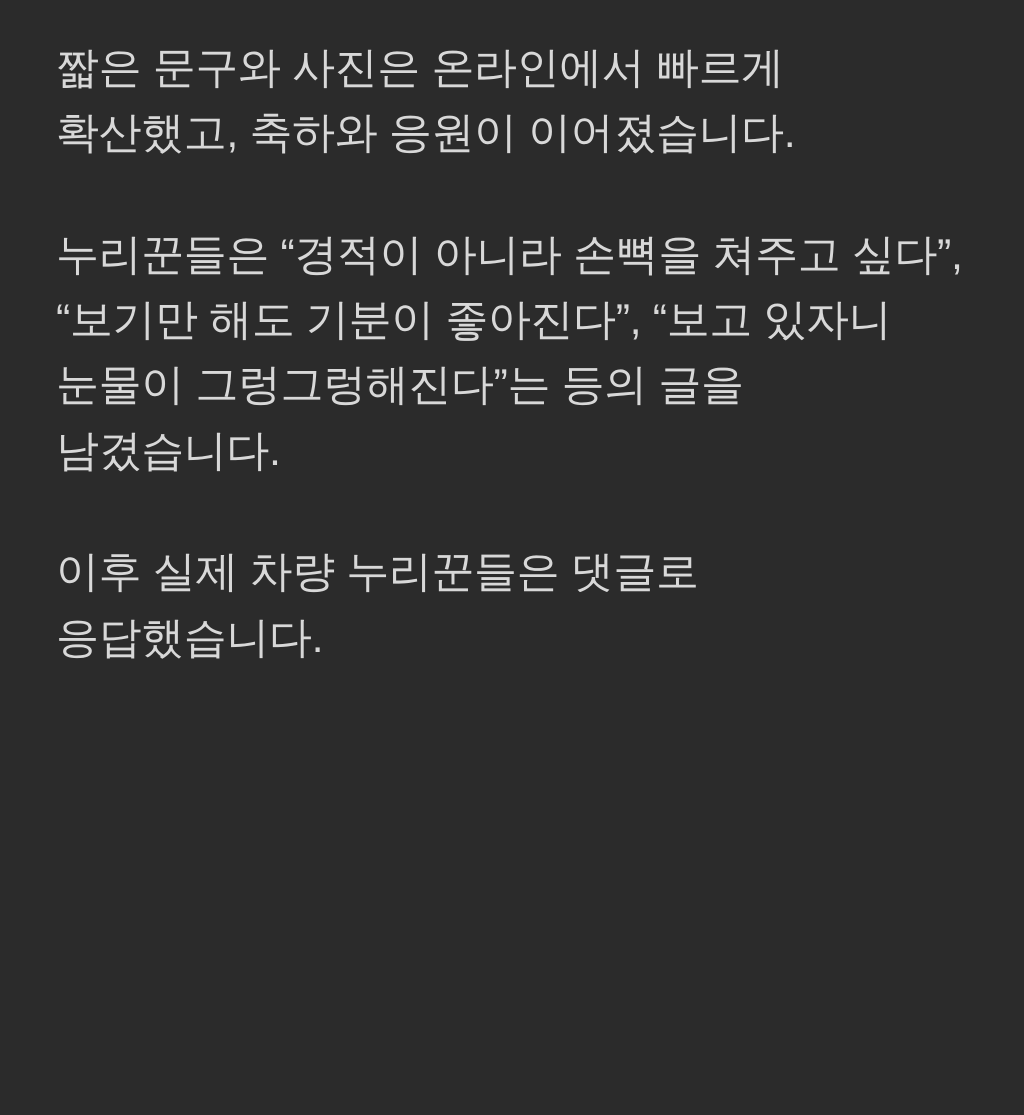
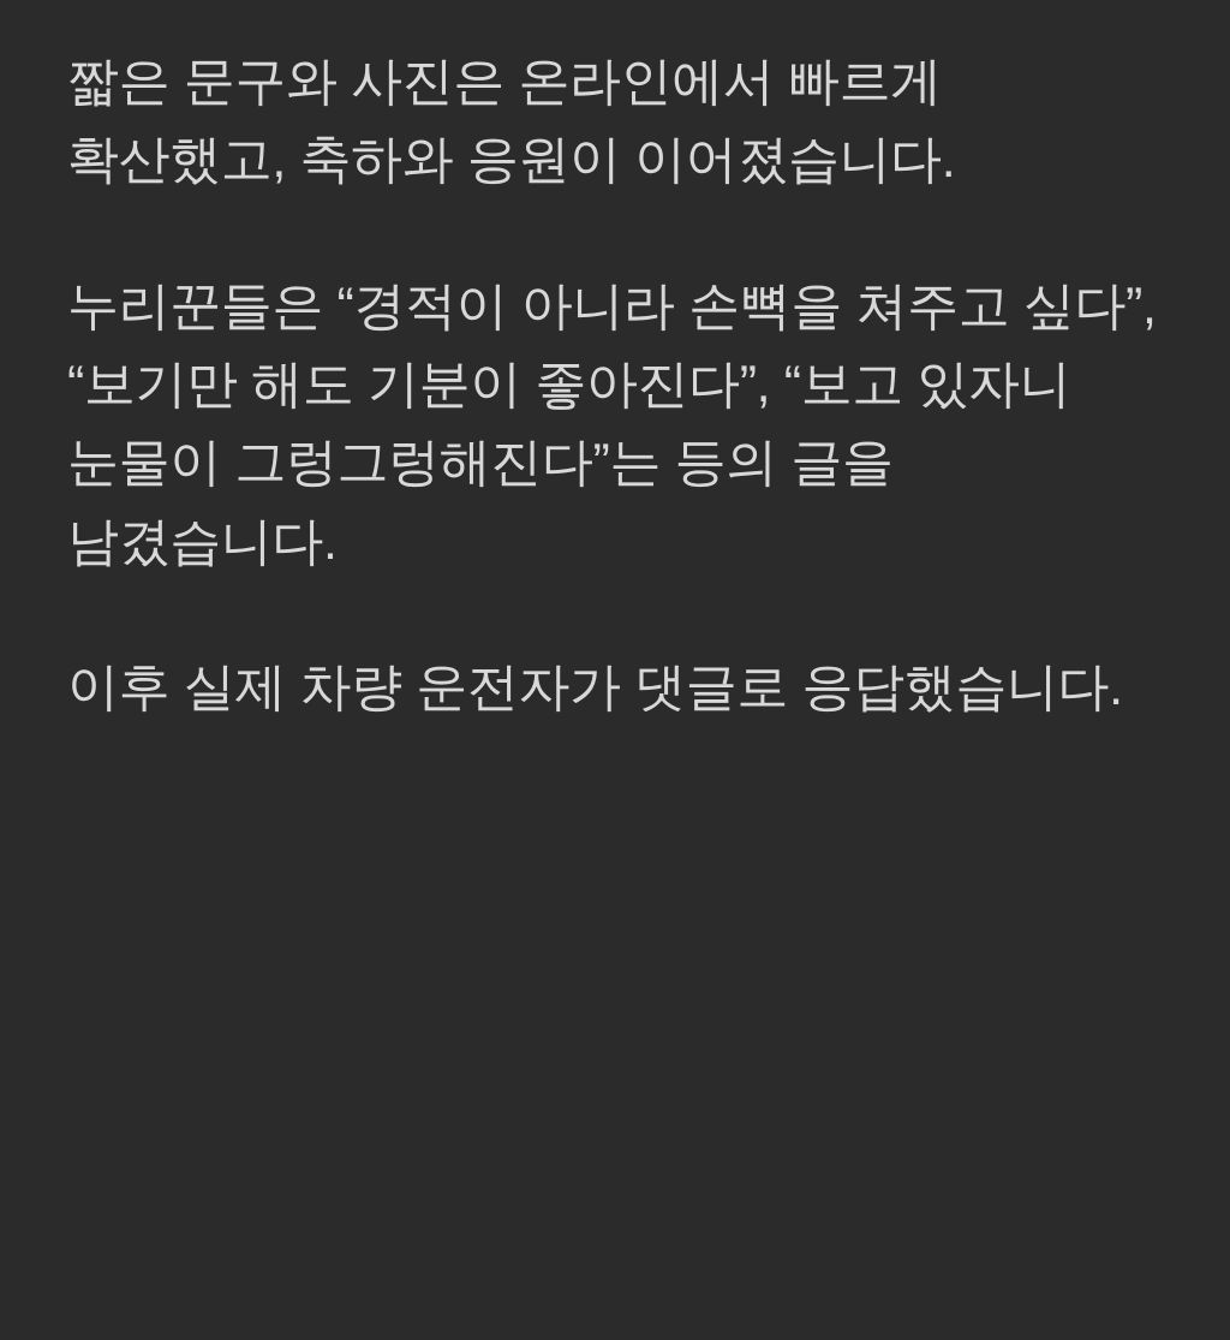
  짧은 문구와 사진은 온라인에서 빠르게 확산했고, 축하와 응원이 이어졌습니다.
  누리꾼들은 “경적이 아니라 손뼉을 쳐주고 싶다”, “보기만 해도 기분이 좋아진다”, “보고 있자니 눈물이 그렁그렁해진다”는 등의 글을 남겼습니다.
- 이후 실제 차량 누리꾼들은 댓글로 응답했습니다.
+ 이후 실제 차량 운전자가 댓글로 응답했습니다.
